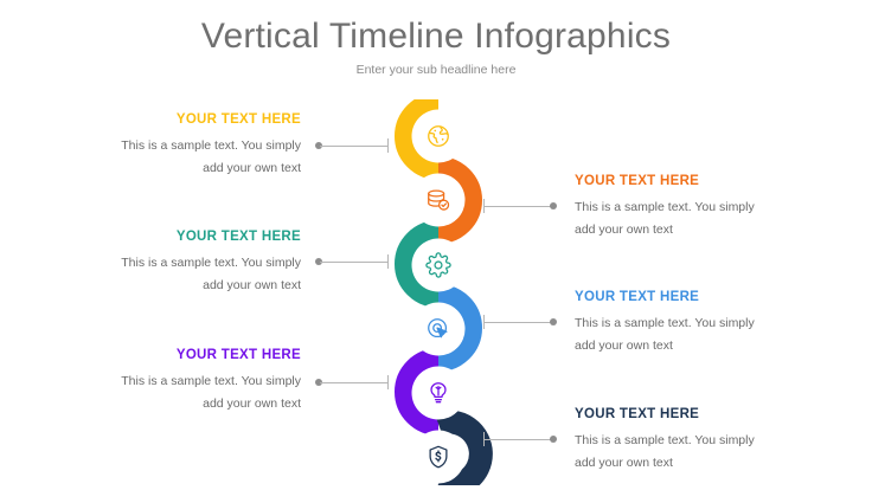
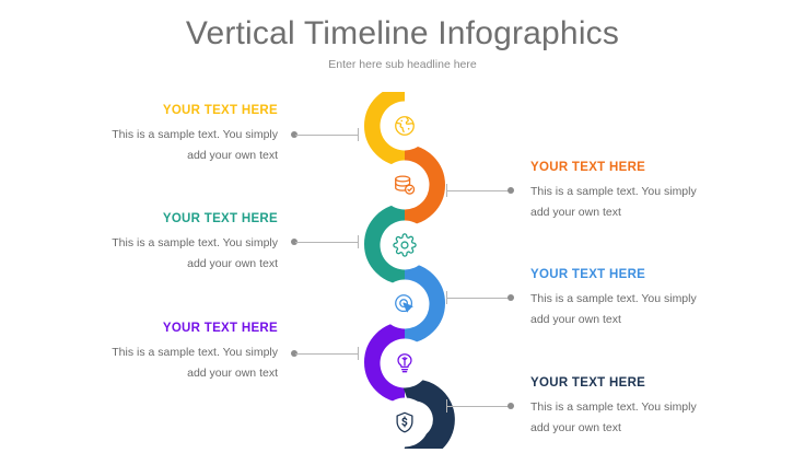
  Vertical Timeline Infographics
- Enter your sub headline here
+ Enter here sub headline here
  YOUR TEXT HERE
  This is a sample text. You simply
  add your own text
  YOUR TEXT HERE
  This is a sample text. You simply
  add your own text
  YOUR TEXT HERE
  This is a sample text. You simply
  add your own text
  YOUR TEXT HERE
  This is a sample text. You simply
  add your own text
  YOUR TEXT HERE
  This is a sample text. You simply
  add your own text
  YOUR TEXT HERE
  This is a sample text. You simply
  add your own text
